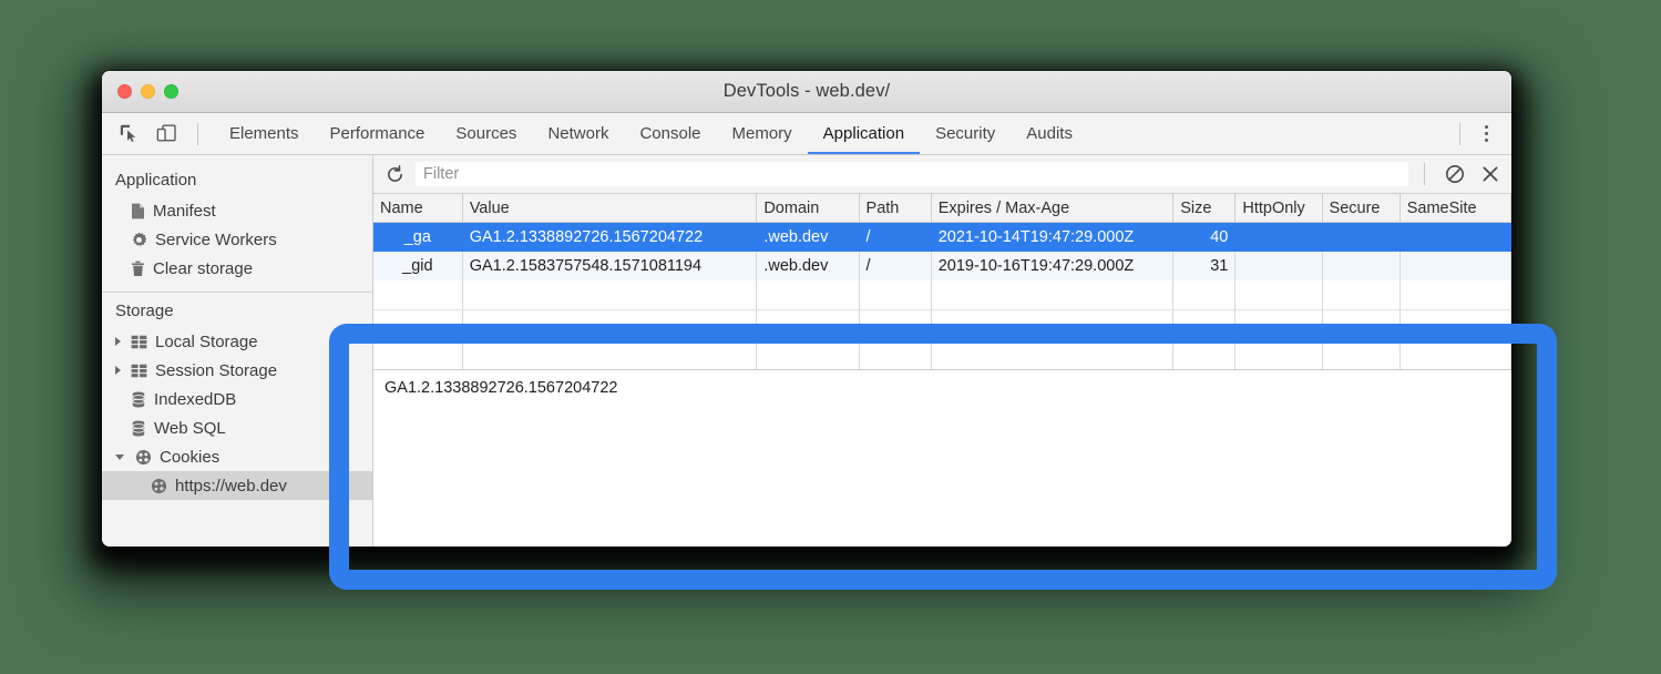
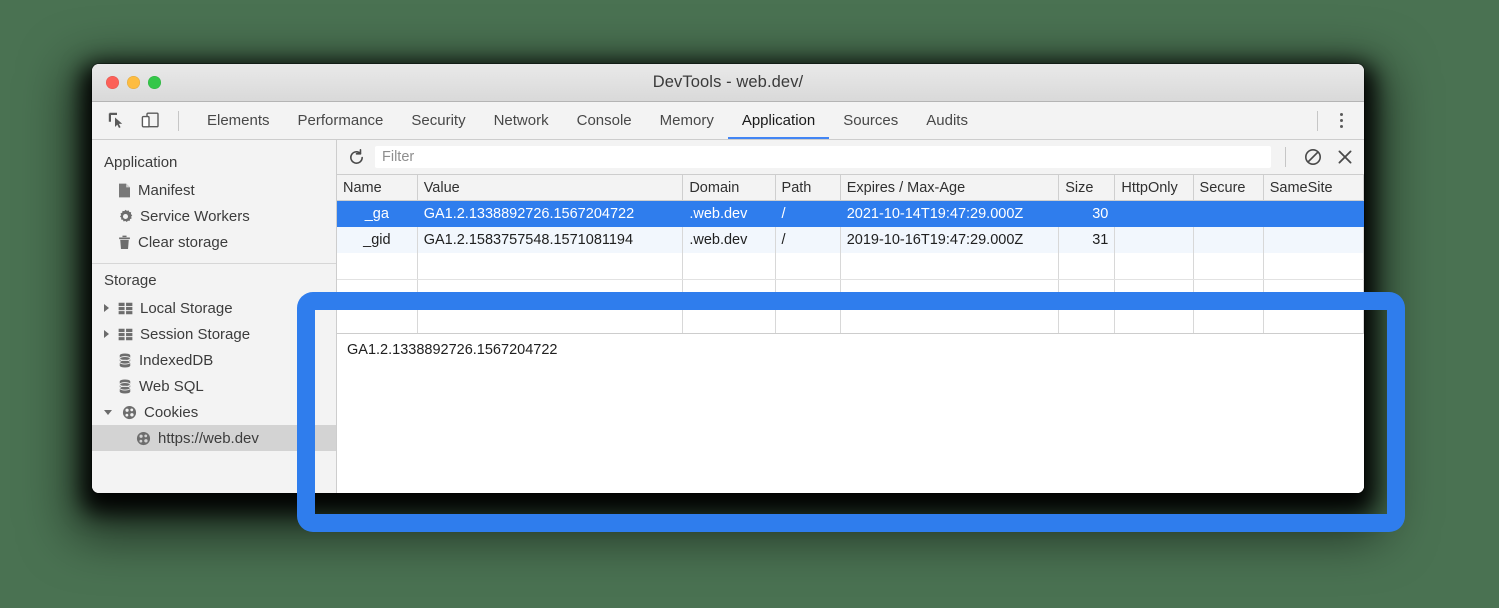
  DevTools - web.dev/
  Elements
  Performance
- Sources
+ Security
  Network
  Console
  Memory
  Application
- Security
+ Sources
  Audits
  Application
  Manifest
  Service Workers
  Clear storage
  Storage
  Local Storage
  Session Storage
  IndexedDB
  Web SQL
  Cookies
  https://web.dev
  Filter
  Name	Value	Domain	Path	Expires / Max-Age	Size	HttpOnly	Secure	SameSite
- _ga	GA1.2.1338892726.1567204722	.web.dev	/	2021-10-14T19:47:29.000Z	40
+ _ga	GA1.2.1338892726.1567204722	.web.dev	/	2021-10-14T19:47:29.000Z	30
  _gid	GA1.2.1583757548.1571081194	.web.dev	/	2019-10-16T19:47:29.000Z	31
  GA1.2.1338892726.1567204722
